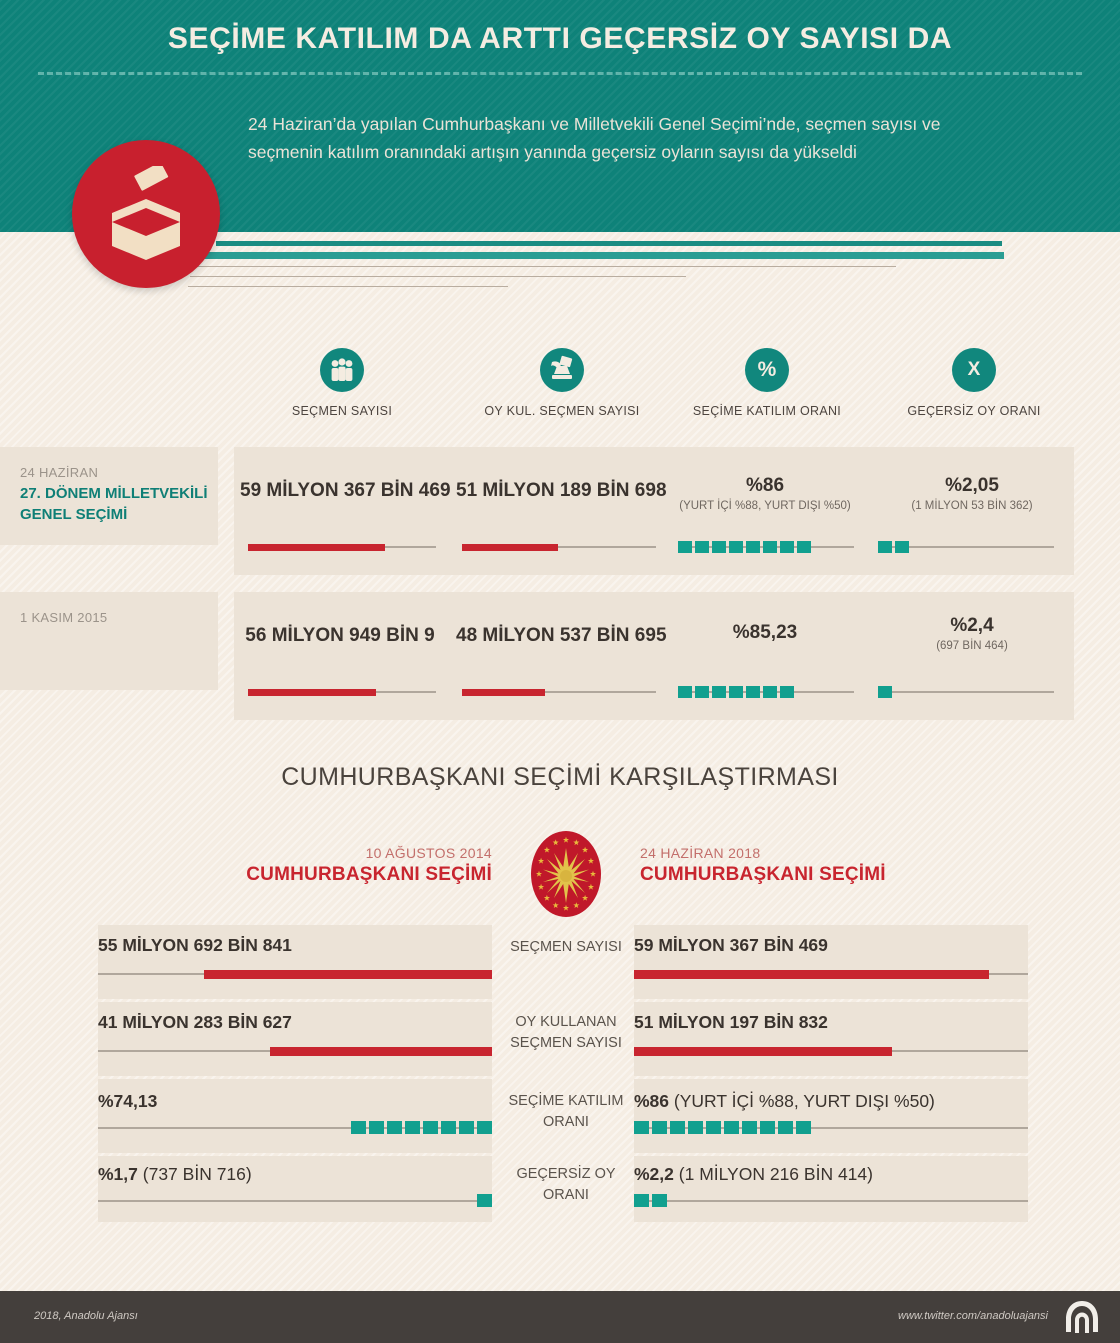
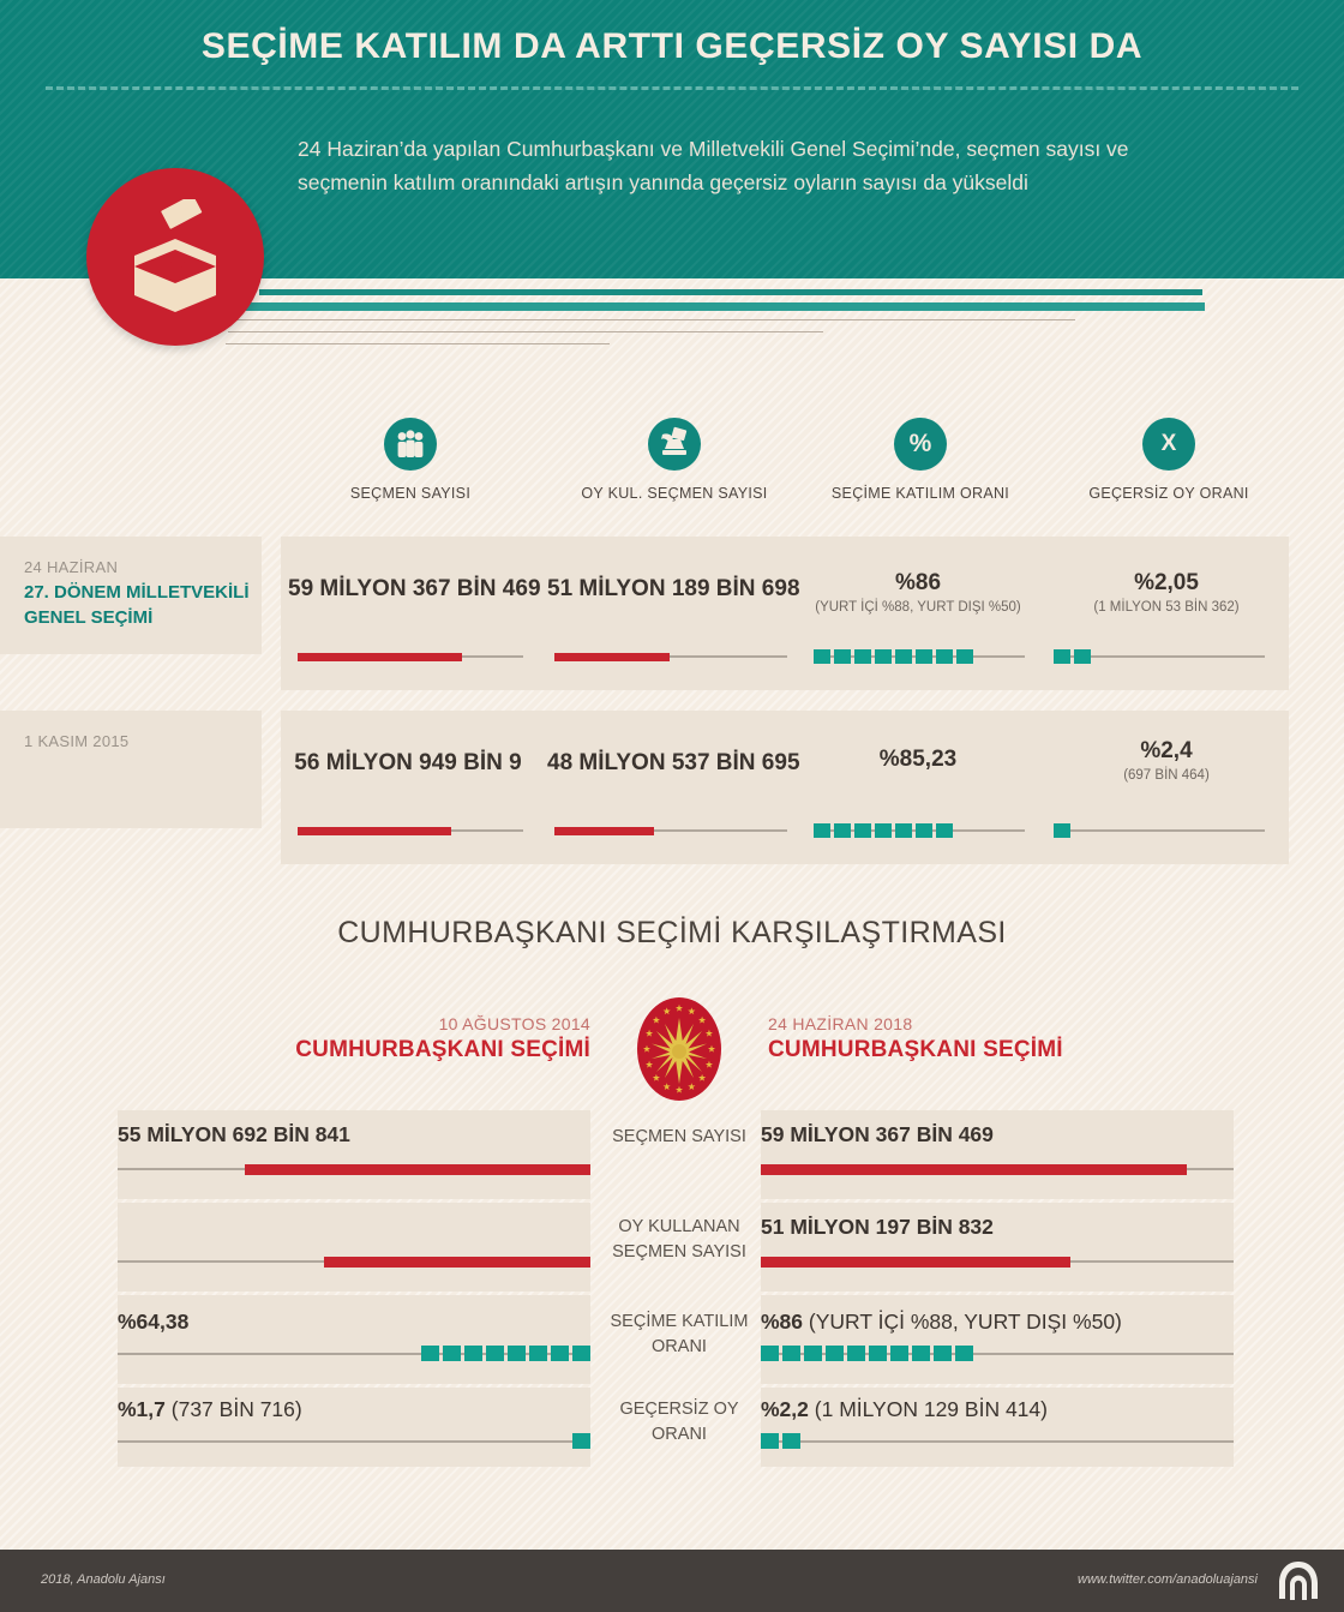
  SEÇMEN SAYISI
  OY KUL. SEÇMEN SAYISI
  %
  SEÇİME KATILIM ORANI
  X
  GEÇERSİZ OY ORANI
  24 HAZİRAN
  27. DÖNEM MİLLETVEKİLİ GENEL SEÇİMİ
  59 MİLYON 367 BİN 469
  51 MİLYON 189 BİN 698
  %86
  (YURT İÇİ %88, YURT DIŞI %50)
  %2,05
  (1 MİLYON 53 BİN 362)
  1 KASIM 2015
  56 MİLYON 949 BİN 9
  48 MİLYON 537 BİN 695
  %85,23
  %2,4
  (697 BİN 464)
  CUMHURBAŞKANI SEÇİMİ KARŞILAŞTIRMASI
  10 AĞUSTOS 2014
  CUMHURBAŞKANI SEÇİMİ
  24 HAZİRAN 2018
  CUMHURBAŞKANI SEÇİMİ
  SEÇMEN SAYISI
  55 MİLYON 692 BİN 841
  59 MİLYON 367 BİN 469
  OY KULLANAN SEÇMEN SAYISI
- 41 MİLYON 283 BİN 627
  51 MİLYON 197 BİN 832
  SEÇİME KATILIM ORANI
- %74,13
+ %64,38
  %86 (YURT İÇİ %88, YURT DIŞI %50)
  GEÇERSİZ OY ORANI
  %1,7 (737 BİN 716)
- %2,2 (1 MİLYON 216 BİN 414)
+ %2,2 (1 MİLYON 129 BİN 414)
  2018, Anadolu Ajansı
  www.twitter.com/anadoluajansi
